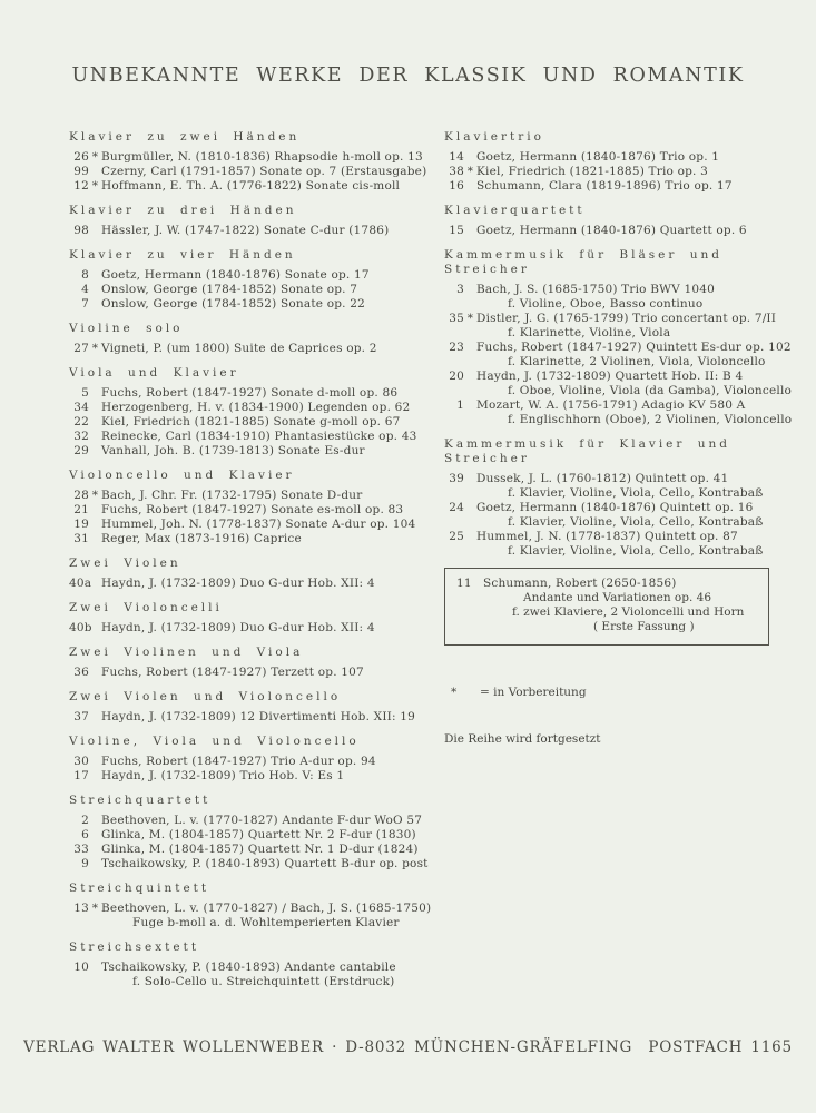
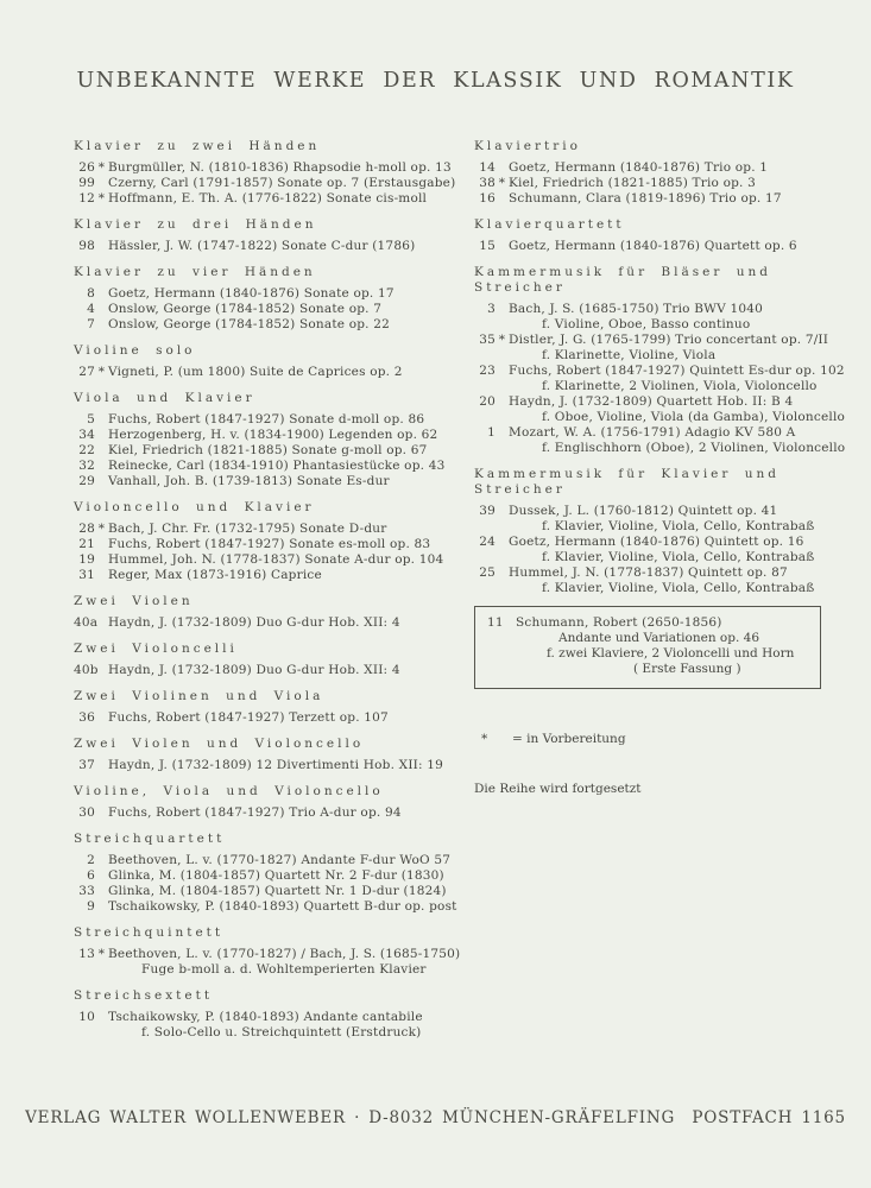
  UNBEKANNTE WERKE DER KLASSIK UND ROMANTIK
  Klavier zu zwei Händen
  26
  *
  Burgmüller, N. (1810-1836) Rhapsodie h-moll op. 13
  99
  Czerny, Carl (1791-1857) Sonate op. 7 (Erstausgabe)
  12
  *
  Hoffmann, E. Th. A. (1776-1822) Sonate cis-moll
  Klavier zu drei Händen
  98
  Hässler, J. W. (1747-1822) Sonate C-dur (1786)
  Klavier zu vier Händen
  8
  Goetz, Hermann (1840-1876) Sonate op. 17
  4
  Onslow, George (1784-1852) Sonate op. 7
  7
  Onslow, George (1784-1852) Sonate op. 22
  Violine solo
  27
  *
  Vigneti, P. (um 1800) Suite de Caprices op. 2
  Viola und Klavier
  5
  Fuchs, Robert (1847-1927) Sonate d-moll op. 86
  34
  Herzogenberg, H. v. (1834-1900) Legenden op. 62
  22
  Kiel, Friedrich (1821-1885) Sonate g-moll op. 67
  32
  Reinecke, Carl (1834-1910) Phantasiestücke op. 43
  29
  Vanhall, Joh. B. (1739-1813) Sonate Es-dur
  Violoncello und Klavier
  28
  *
  Bach, J. Chr. Fr. (1732-1795) Sonate D-dur
  21
  Fuchs, Robert (1847-1927) Sonate es-moll op. 83
  19
  Hummel, Joh. N. (1778-1837) Sonate A-dur op. 104
  31
  Reger, Max (1873-1916) Caprice
  Zwei Violen
  40a
  Haydn, J. (1732-1809) Duo G-dur Hob. XII: 4
  Zwei Violoncelli
  40b
  Haydn, J. (1732-1809) Duo G-dur Hob. XII: 4
  Zwei Violinen und Viola
  36
  Fuchs, Robert (1847-1927) Terzett op. 107
  Zwei Violen und Violoncello
  37
  Haydn, J. (1732-1809) 12 Divertimenti Hob. XII: 19
  Violine, Viola und Violoncello
  30
  Fuchs, Robert (1847-1927) Trio A-dur op. 94
- 17
- Haydn, J. (1732-1809) Trio Hob. V: Es 1
  Streichquartett
  2
  Beethoven, L. v. (1770-1827) Andante F-dur WoO 57
  6
  Glinka, M. (1804-1857) Quartett Nr. 2 F-dur (1830)
  33
  Glinka, M. (1804-1857) Quartett Nr. 1 D-dur (1824)
  9
  Tschaikowsky, P. (1840-1893) Quartett B-dur op. post
  Streichquintett
  13
  *
  Beethoven, L. v. (1770-1827) / Bach, J. S. (1685-1750)
  Fuge b-moll a. d. Wohltemperierten Klavier
  Streichsextett
  10
  Tschaikowsky, P. (1840-1893) Andante cantabile
  f. Solo-Cello u. Streichquintett (Erstdruck)
  Klaviertrio
  14
  Goetz, Hermann (1840-1876) Trio op. 1
  38
  *
  Kiel, Friedrich (1821-1885) Trio op. 3
  16
  Schumann, Clara (1819-1896) Trio op. 17
  Klavierquartett
  15
  Goetz, Hermann (1840-1876) Quartett op. 6
  Kammermusik für Bläser und Streicher
  3
  Bach, J. S. (1685-1750) Trio BWV 1040
  f. Violine, Oboe, Basso continuo
  35
  *
  Distler, J. G. (1765-1799) Trio concertant op. 7/II
  f. Klarinette, Violine, Viola
  23
  Fuchs, Robert (1847-1927) Quintett Es-dur op. 102
  f. Klarinette, 2 Violinen, Viola, Violoncello
  20
  Haydn, J. (1732-1809) Quartett Hob. II: B 4
  f. Oboe, Violine, Viola (da Gamba), Violoncello
  1
  Mozart, W. A. (1756-1791) Adagio KV 580 A
  f. Englischhorn (Oboe), 2 Violinen, Violoncello
  Kammermusik für Klavier und Streicher
  39
  Dussek, J. L. (1760-1812) Quintett op. 41
  f. Klavier, Violine, Viola, Cello, Kontrabaß
  24
  Goetz, Hermann (1840-1876) Quintett op. 16
  f. Klavier, Violine, Viola, Cello, Kontrabaß
  25
  Hummel, J. N. (1778-1837) Quintett op. 87
  f. Klavier, Violine, Viola, Cello, Kontrabaß
  11
  Schumann, Robert (2650-1856)
  Andante und Variationen op. 46
  f. zwei Klaviere, 2 Violoncelli und Horn
  ( Erste Fassung )
  *
  = in Vorbereitung
  Die Reihe wird fortgesetzt
  VERLAG WALTER WOLLENWEBER · D-8032 MÜNCHEN-GRÄFELFING POSTFACH 1165
